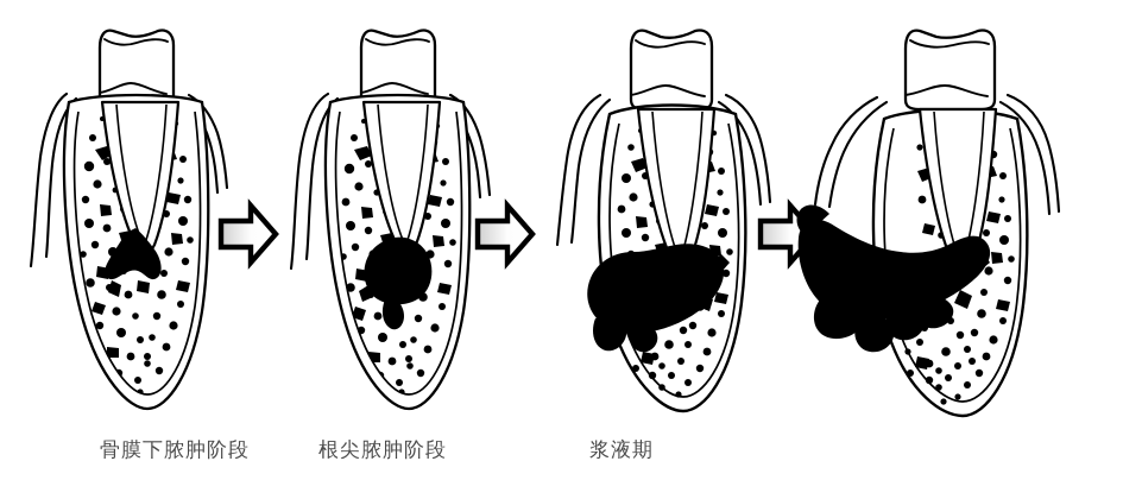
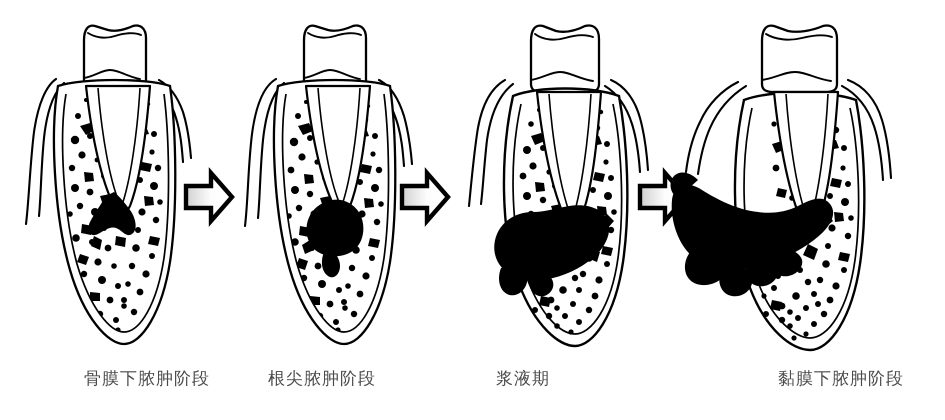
  骨膜下脓肿阶段
  根尖脓肿阶段
  浆液期
+ 黏膜下脓肿阶段
